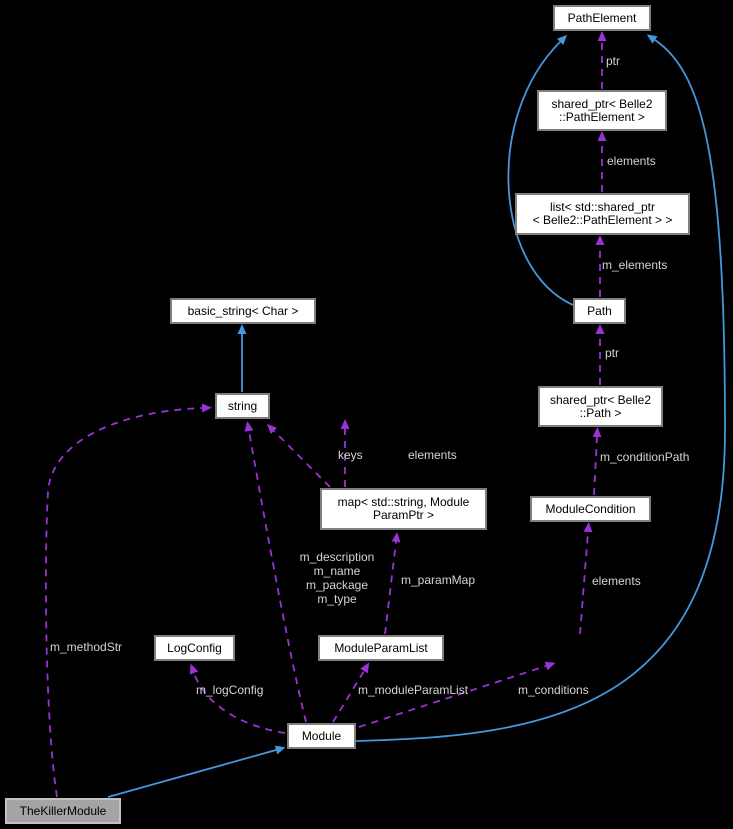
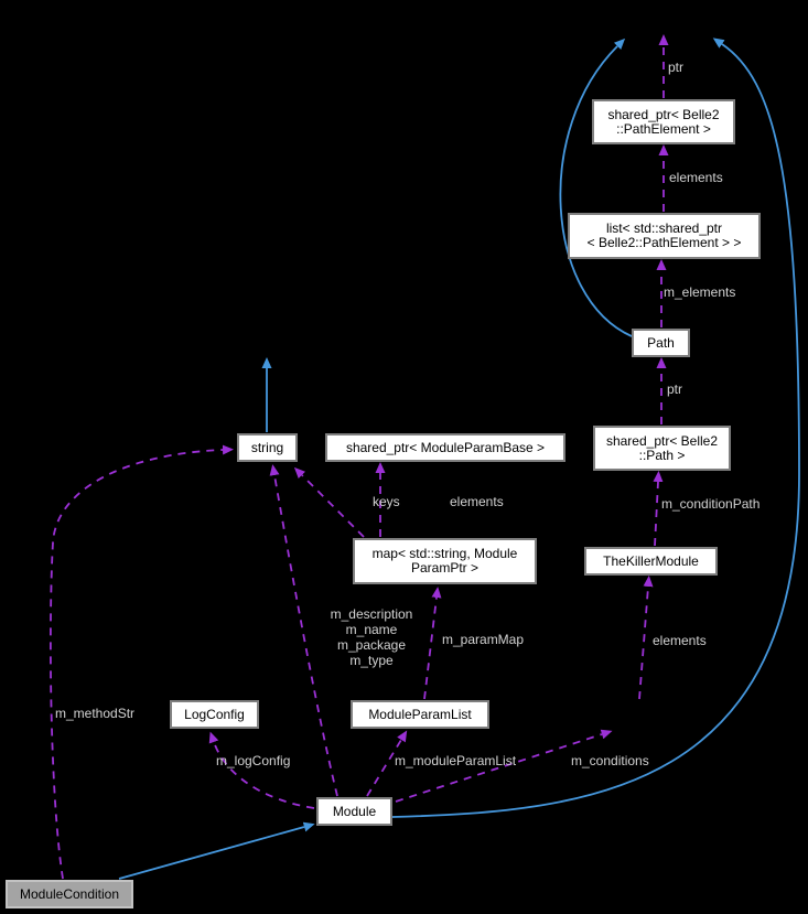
- PathElement
  shared_ptr< Belle2
  ::PathElement >
  list< std::shared_ptr
  < Belle2::PathElement > >
  Path
- basic_string< Char >
  string
+ shared_ptr< ModuleParamBase >
  shared_ptr< Belle2
  ::Path >
  map< std::string, Module
  ParamPtr >
- ModuleCondition
+ TheKillerModule
  LogConfig
  ModuleParamList
  Module
- TheKillerModule
+ ModuleCondition
  ptr
  elements
  m_elements
  ptr
  m_conditionPath
  elements
  elements
  keys
  m_paramMap
  m_moduleParamList
  m_conditions
  m_logConfig
  m_description
  m_name
  m_package
  m_type
  m_methodStr
